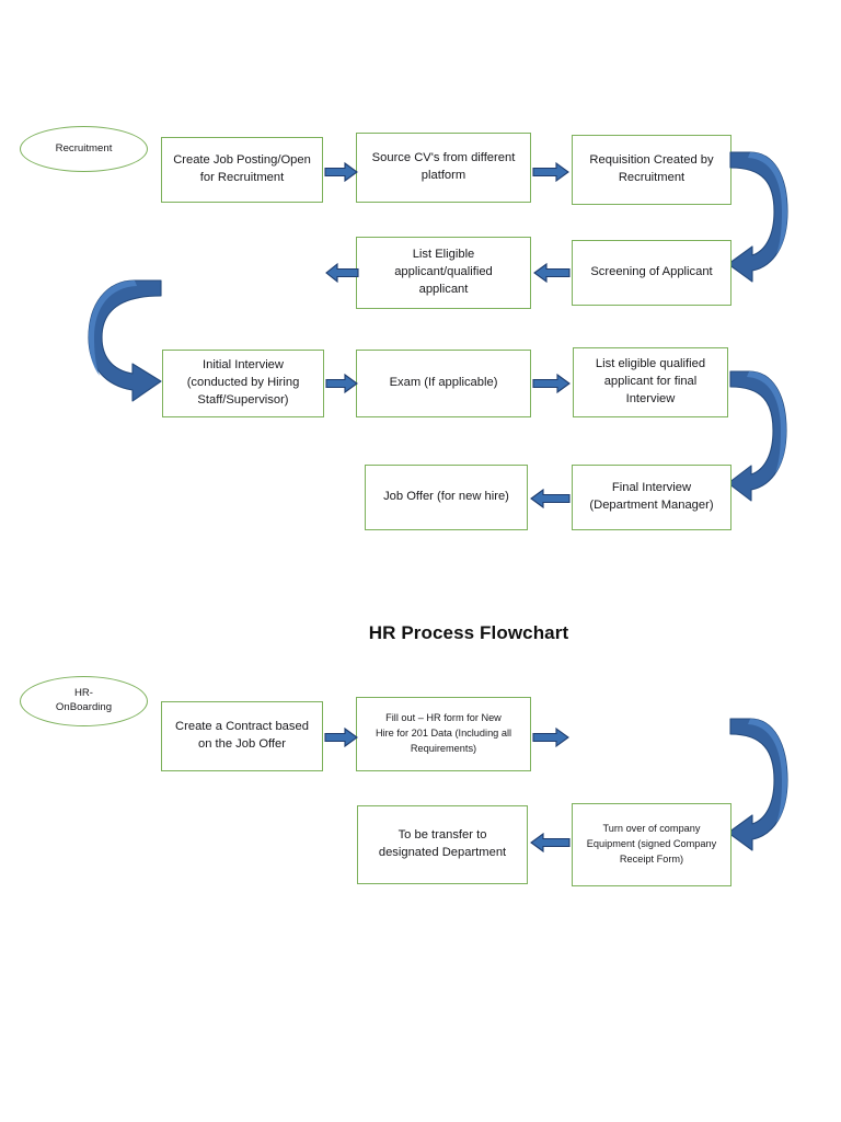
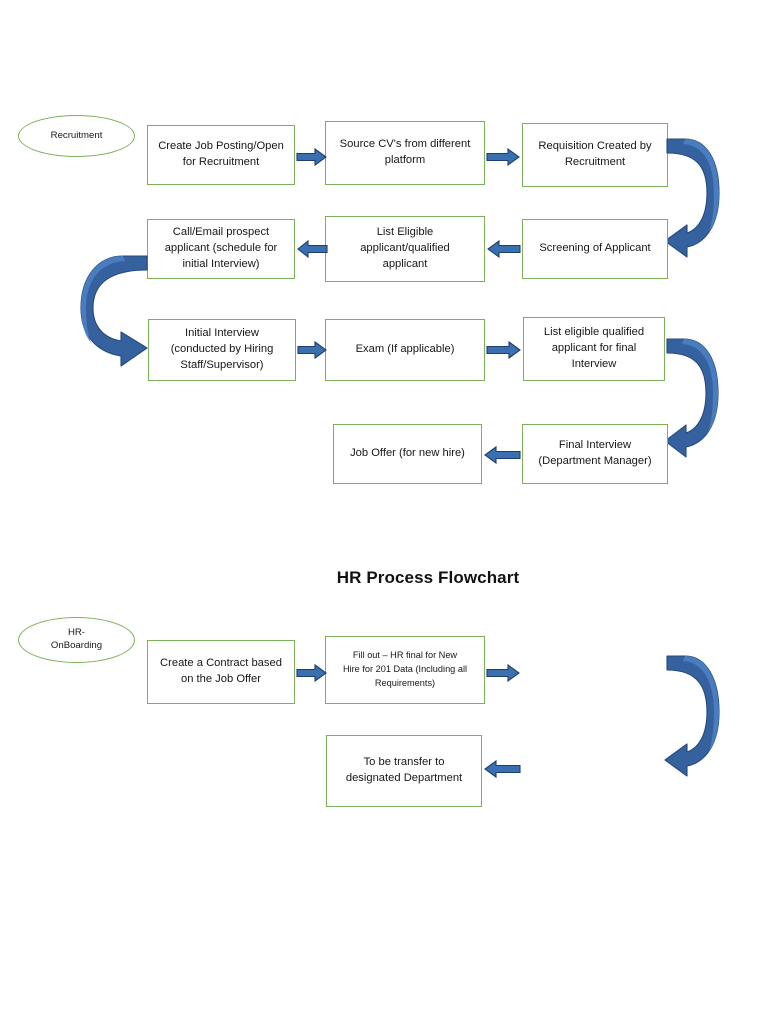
  Recruitment
  Create Job Posting/Open
  for Recruitment
  Source CV's from different
  platform
  Requisition Created by
  Recruitment
+ Call/Email prospect
+ applicant (schedule for
+ initial Interview)
  List Eligible
  applicant/qualified
  applicant
  Screening of Applicant
  Initial Interview
  (conducted by Hiring
  Staff/Supervisor)
  Exam (If applicable)
  List eligible qualified
  applicant for final
  Interview
  Job Offer (for new hire)
  Final Interview
  (Department Manager)
  HR Process Flowchart
  HR-
  OnBoarding
  Create a Contract based
  on the Job Offer
- Fill out – HR form for New
+ Fill out – HR final for New
  Hire for 201 Data (Including all
  Requirements)
  To be transfer to
  designated Department
- Turn over of company
- Equipment (signed Company
- Receipt Form)
